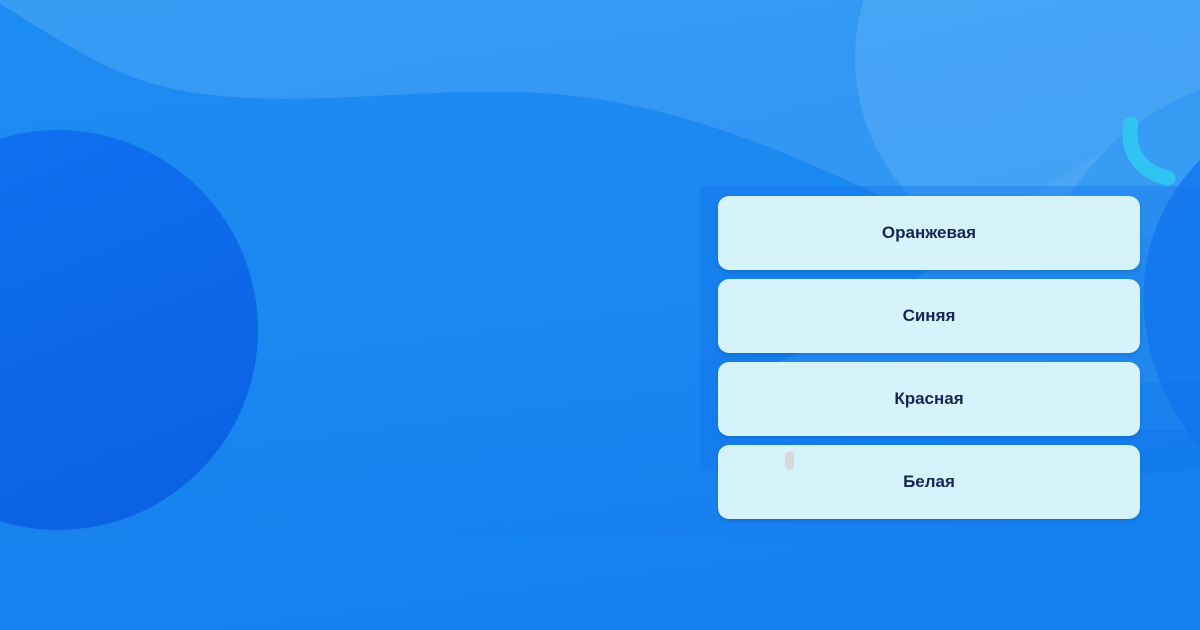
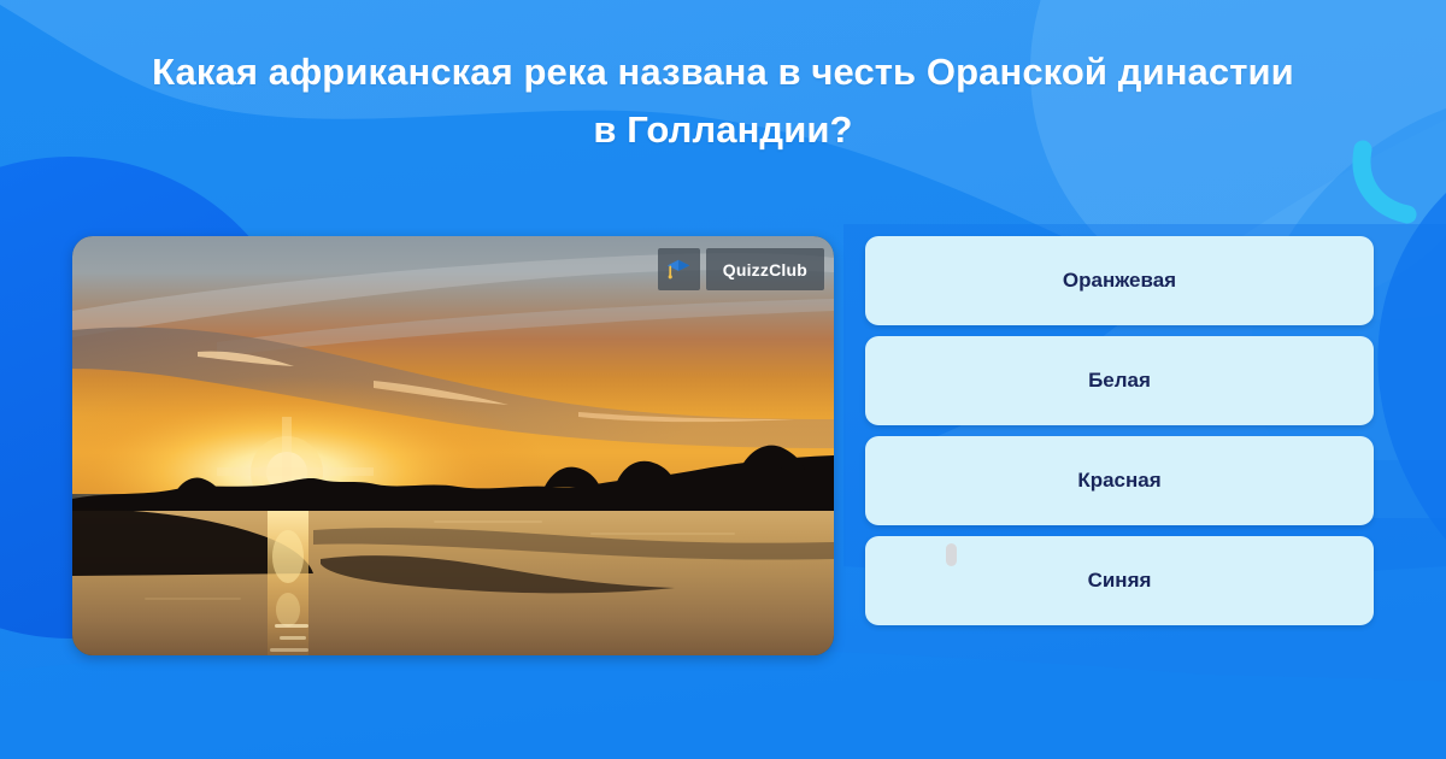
+ Какая африканская река названа в честь Оранской династии в Голландии?
+ QuizzClub
  Оранжевая
- Синяя
+ Белая
  Красная
- Белая
+ Синяя
